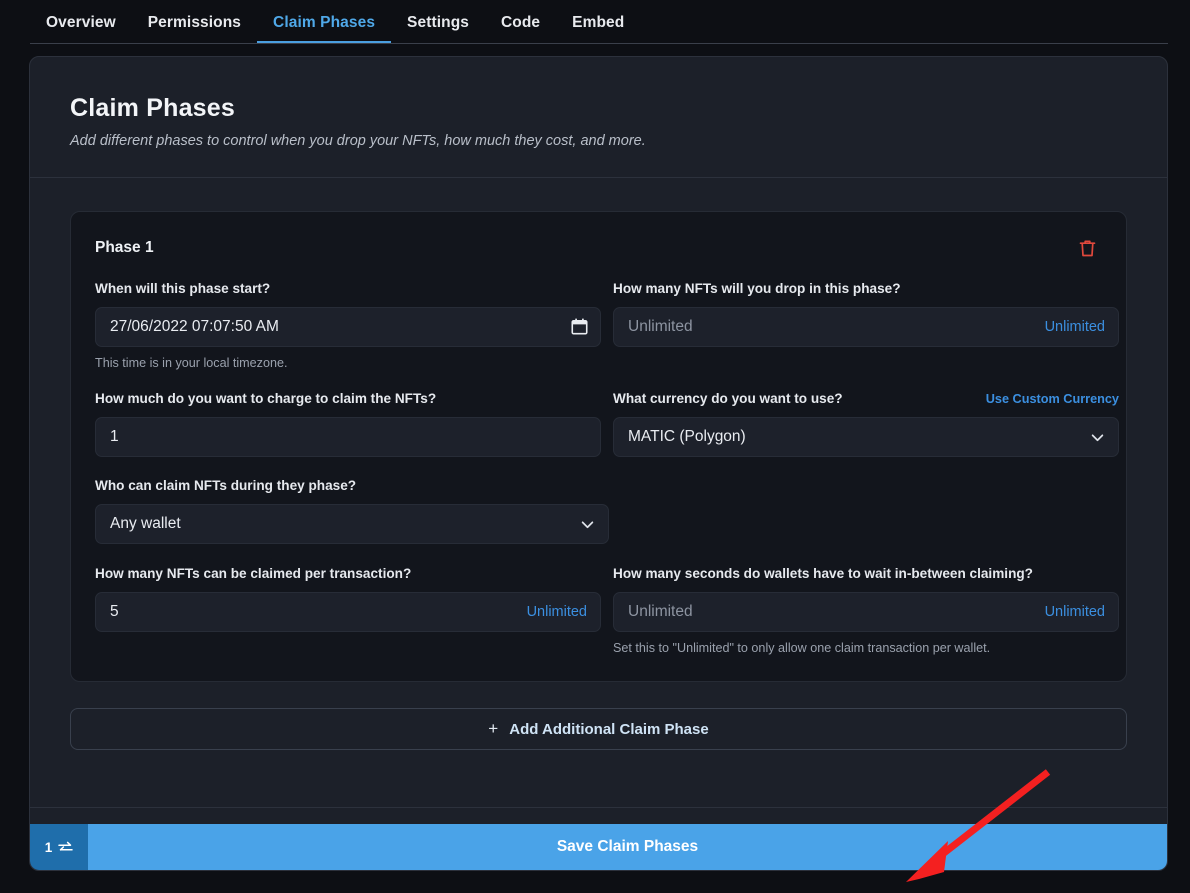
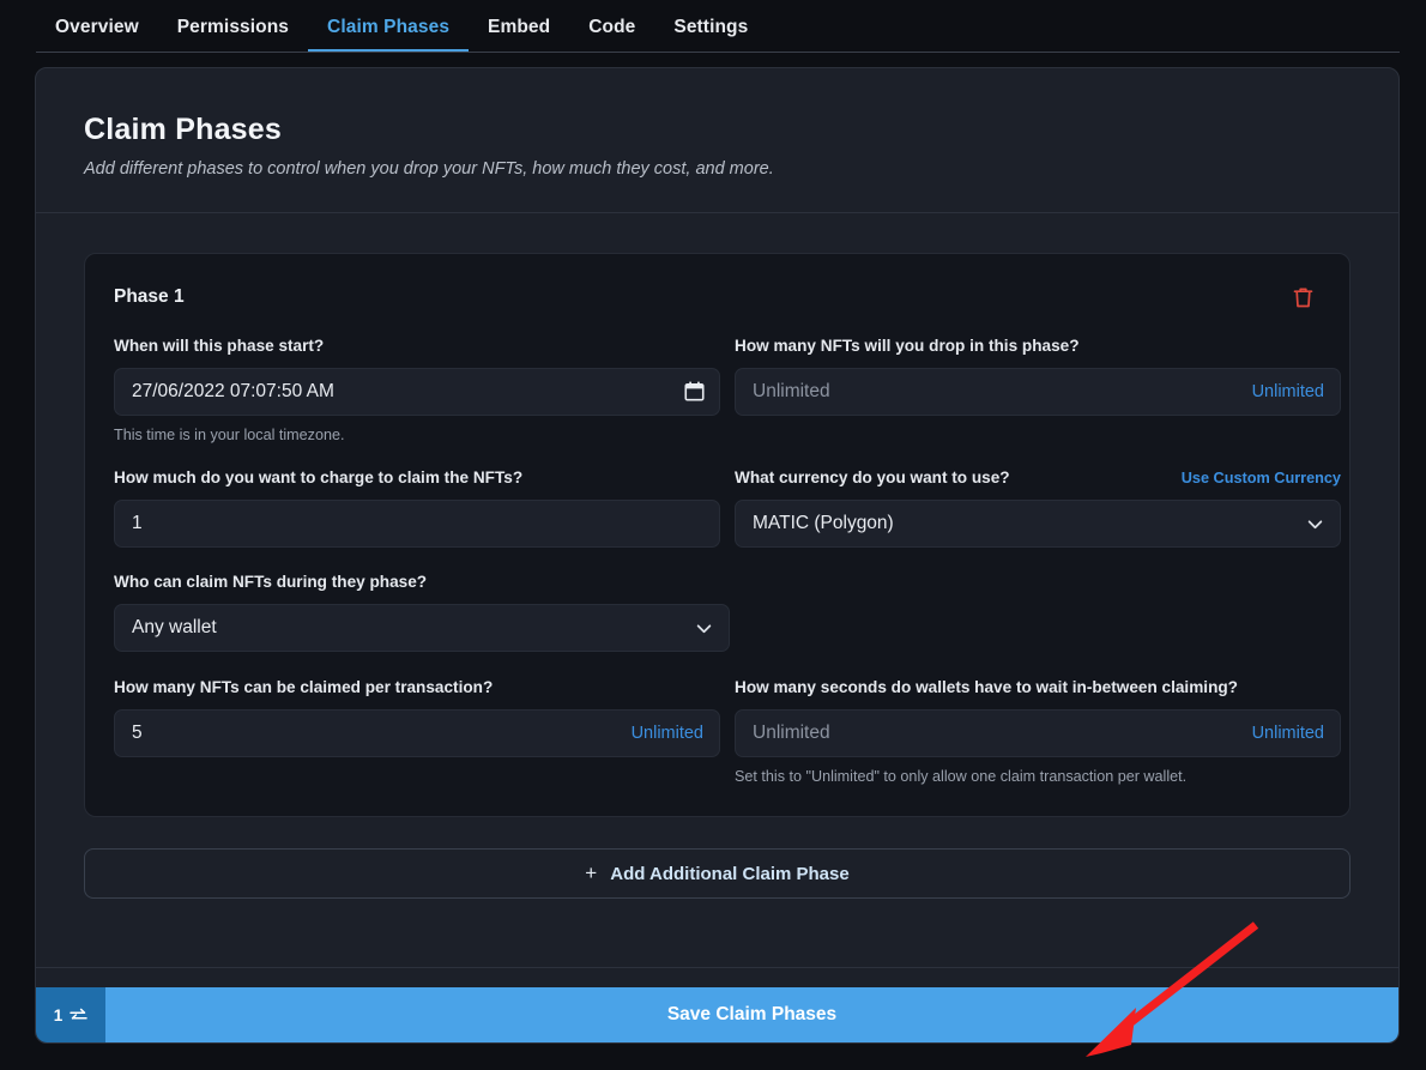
  Overview
  Permissions
  Claim Phases
- Settings
+ Embed
  Code
- Embed
+ Settings
  Claim Phases
  Add different phases to control when you drop your NFTs, how much they cost, and more.
  Phase 1
  When will this phase start?
  27/06/2022 07:07:50 AM
  This time is in your local timezone.
  How many NFTs will you drop in this phase?
  Unlimited
  Unlimited
  How much do you want to charge to claim the NFTs?
  1
  What currency do you want to use?
  Use Custom Currency
  MATIC (Polygon)
  Who can claim NFTs during they phase?
  Any wallet
  How many NFTs can be claimed per transaction?
  5
  Unlimited
  How many seconds do wallets have to wait in-between claiming?
  Unlimited
  Unlimited
  Set this to "Unlimited" to only allow one claim transaction per wallet.
  +
  Add Additional Claim Phase
  1
  Save Claim Phases
